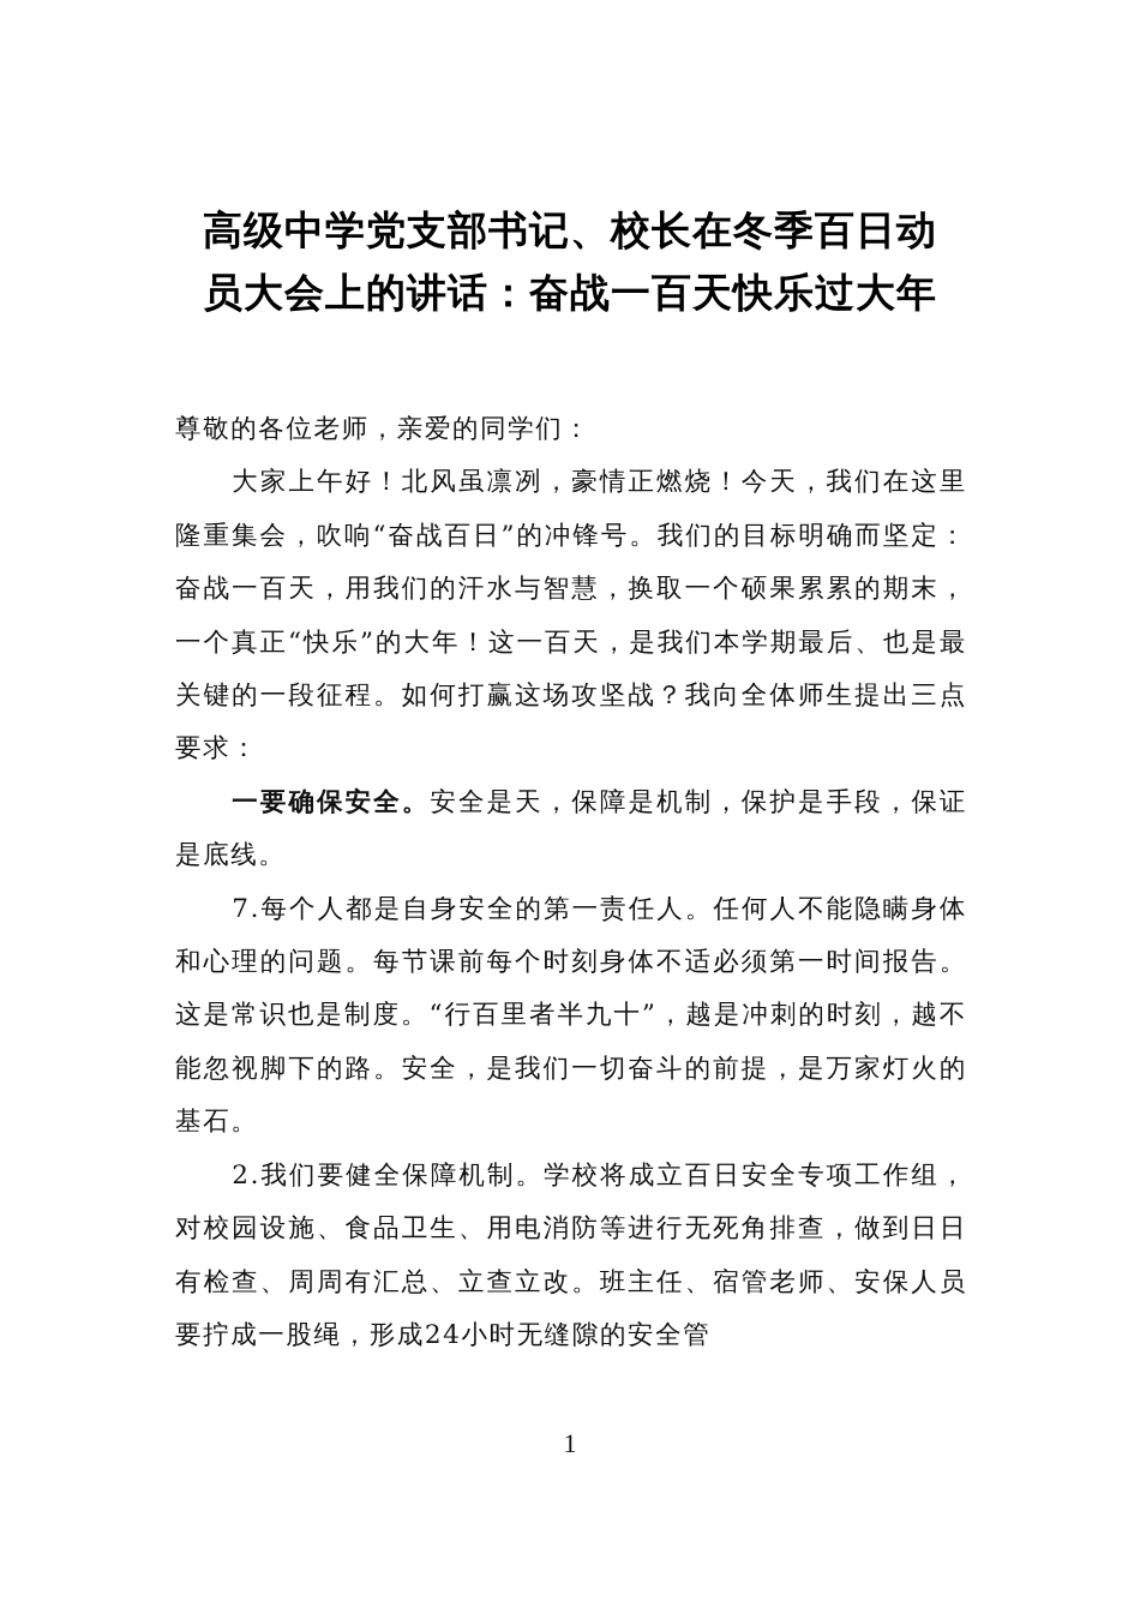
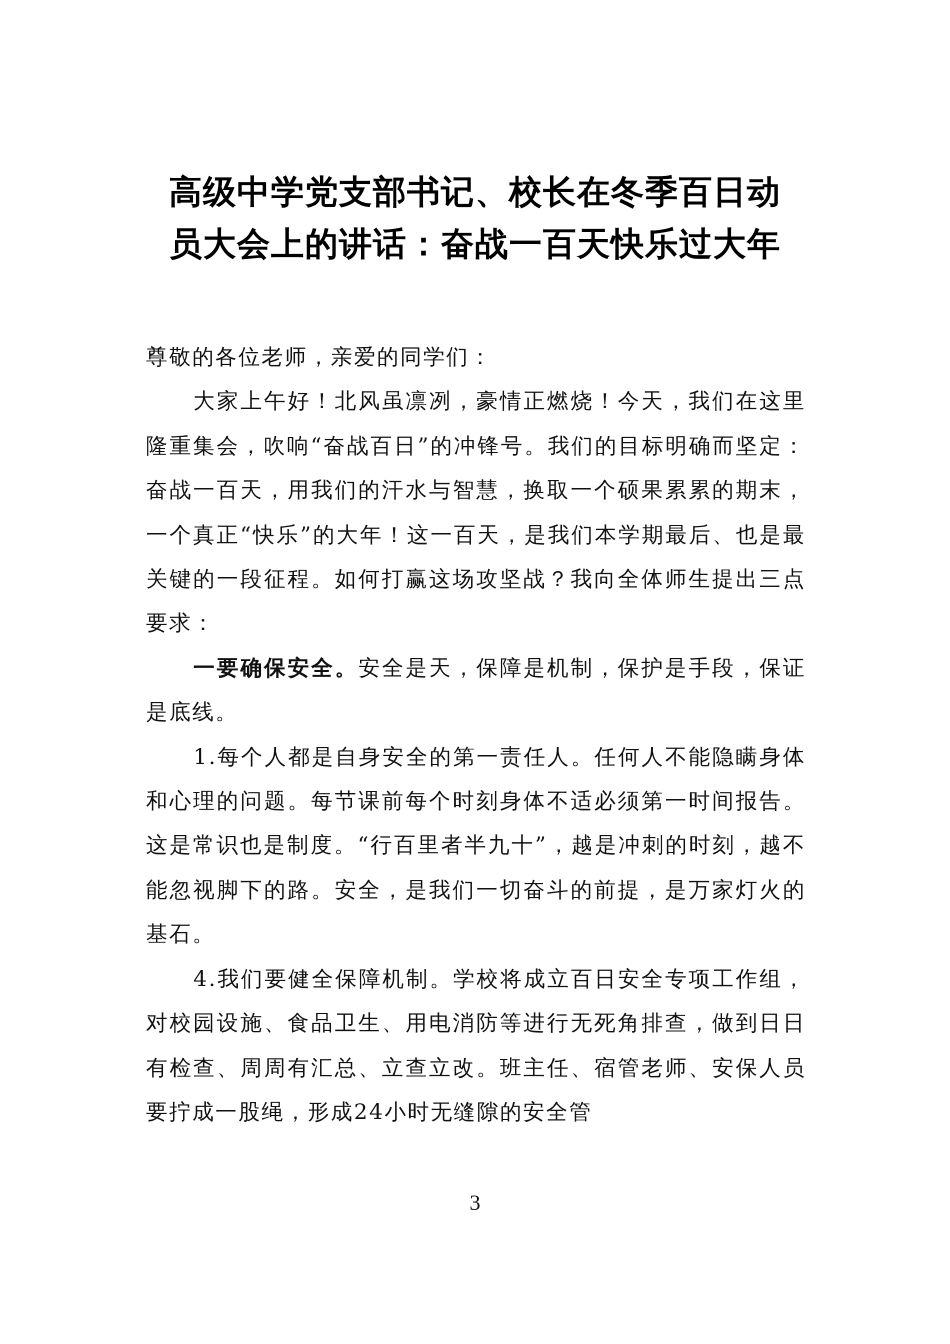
  高级中学党支部书记、校长在冬季百日动
  员大会上的讲话：奋战一百天快乐过大年
  尊敬的各位老师，亲爱的同学们：
  大家上午好！北风虽凛冽，豪情正燃烧！今天，我们在这里隆重集会，吹响“奋战百日”的冲锋号。我们的目标明确而坚定：奋战一百天，用我们的汗水与智慧，换取一个硕果累累的期末，一个真正“快乐”的大年！这一百天，是我们本学期最后、也是最关键的一段征程。如何打赢这场攻坚战？我向全体师生提出三点要求：
  一要确保安全。安全是天，保障是机制，保护是手段，保证是底线。
- 7.每个人都是自身安全的第一责任人。任何人不能隐瞒身体和心理的问题。每节课前每个时刻身体不适必须第一时间报告。这是常识也是制度。“行百里者半九十”，越是冲刺的时刻，越不能忽视脚下的路。安全，是我们一切奋斗的前提，是万家灯火的基石。
+ 1.每个人都是自身安全的第一责任人。任何人不能隐瞒身体和心理的问题。每节课前每个时刻身体不适必须第一时间报告。这是常识也是制度。“行百里者半九十”，越是冲刺的时刻，越不能忽视脚下的路。安全，是我们一切奋斗的前提，是万家灯火的基石。
- 2.我们要健全保障机制。学校将成立百日安全专项工作组，对校园设施、食品卫生、用电消防等进行无死角排查，做到日日有检查、周周有汇总、立查立改。班主任、宿管老师、安保人员要拧成一股绳，形成24小时无缝隙的安全管
+ 4.我们要健全保障机制。学校将成立百日安全专项工作组，对校园设施、食品卫生、用电消防等进行无死角排查，做到日日有检查、周周有汇总、立查立改。班主任、宿管老师、安保人员要拧成一股绳，形成24小时无缝隙的安全管
- 1
+ 3
